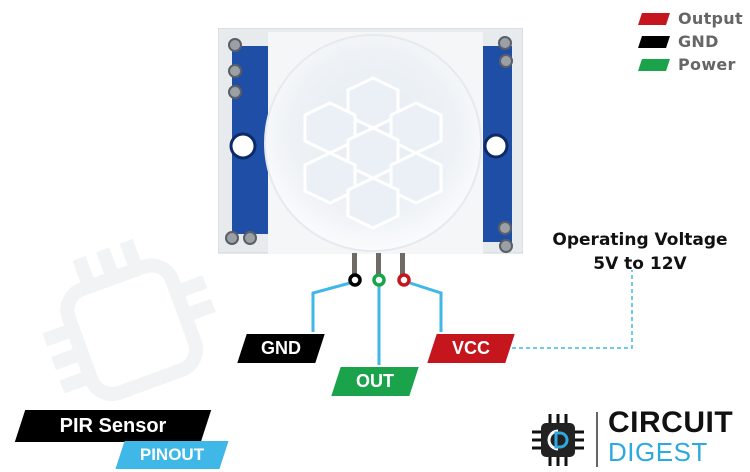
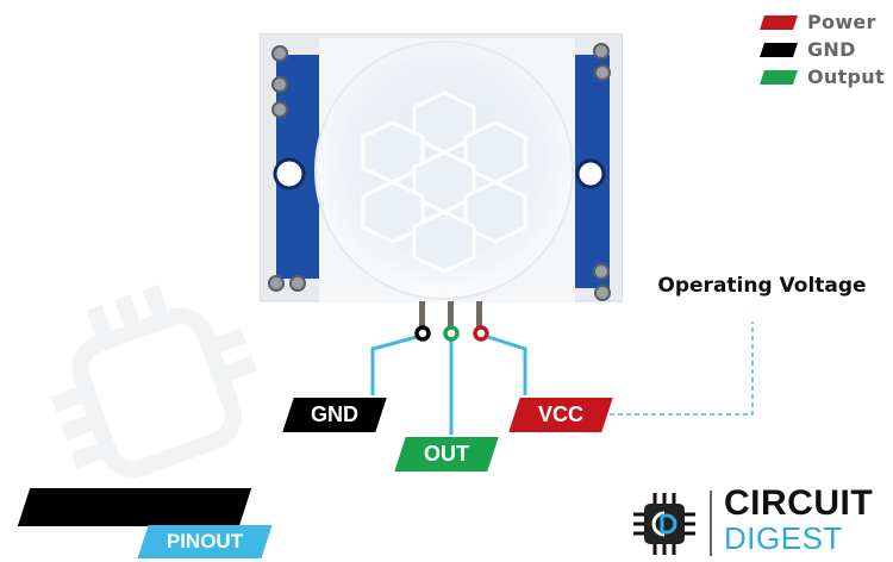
- Output
+ Power
  GND
- Power
+ Output
  GND
  OUT
  VCC
  Operating Voltage
- 5V to 12V
- PIR Sensor
  PINOUT
  CIRCUIT
  DIGEST
